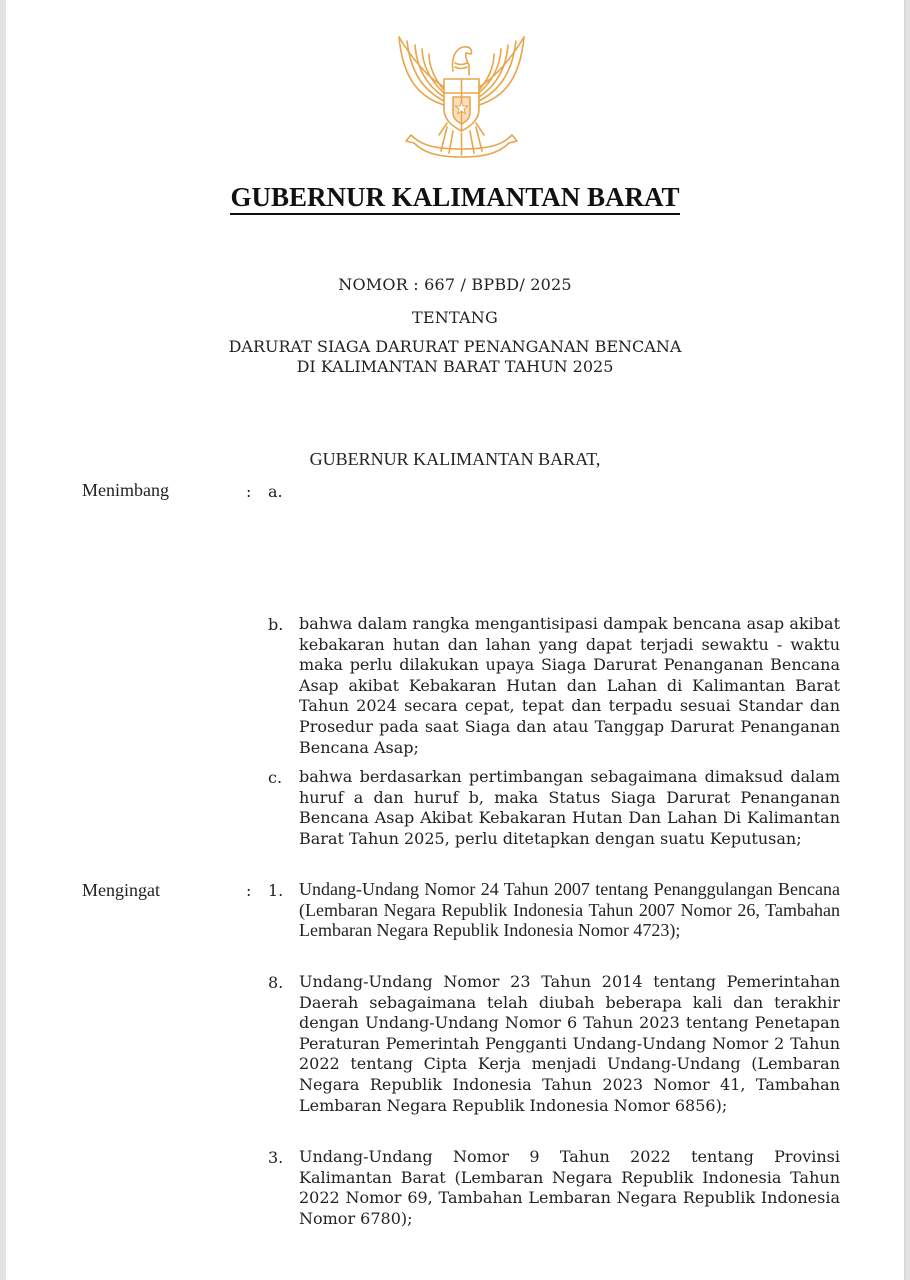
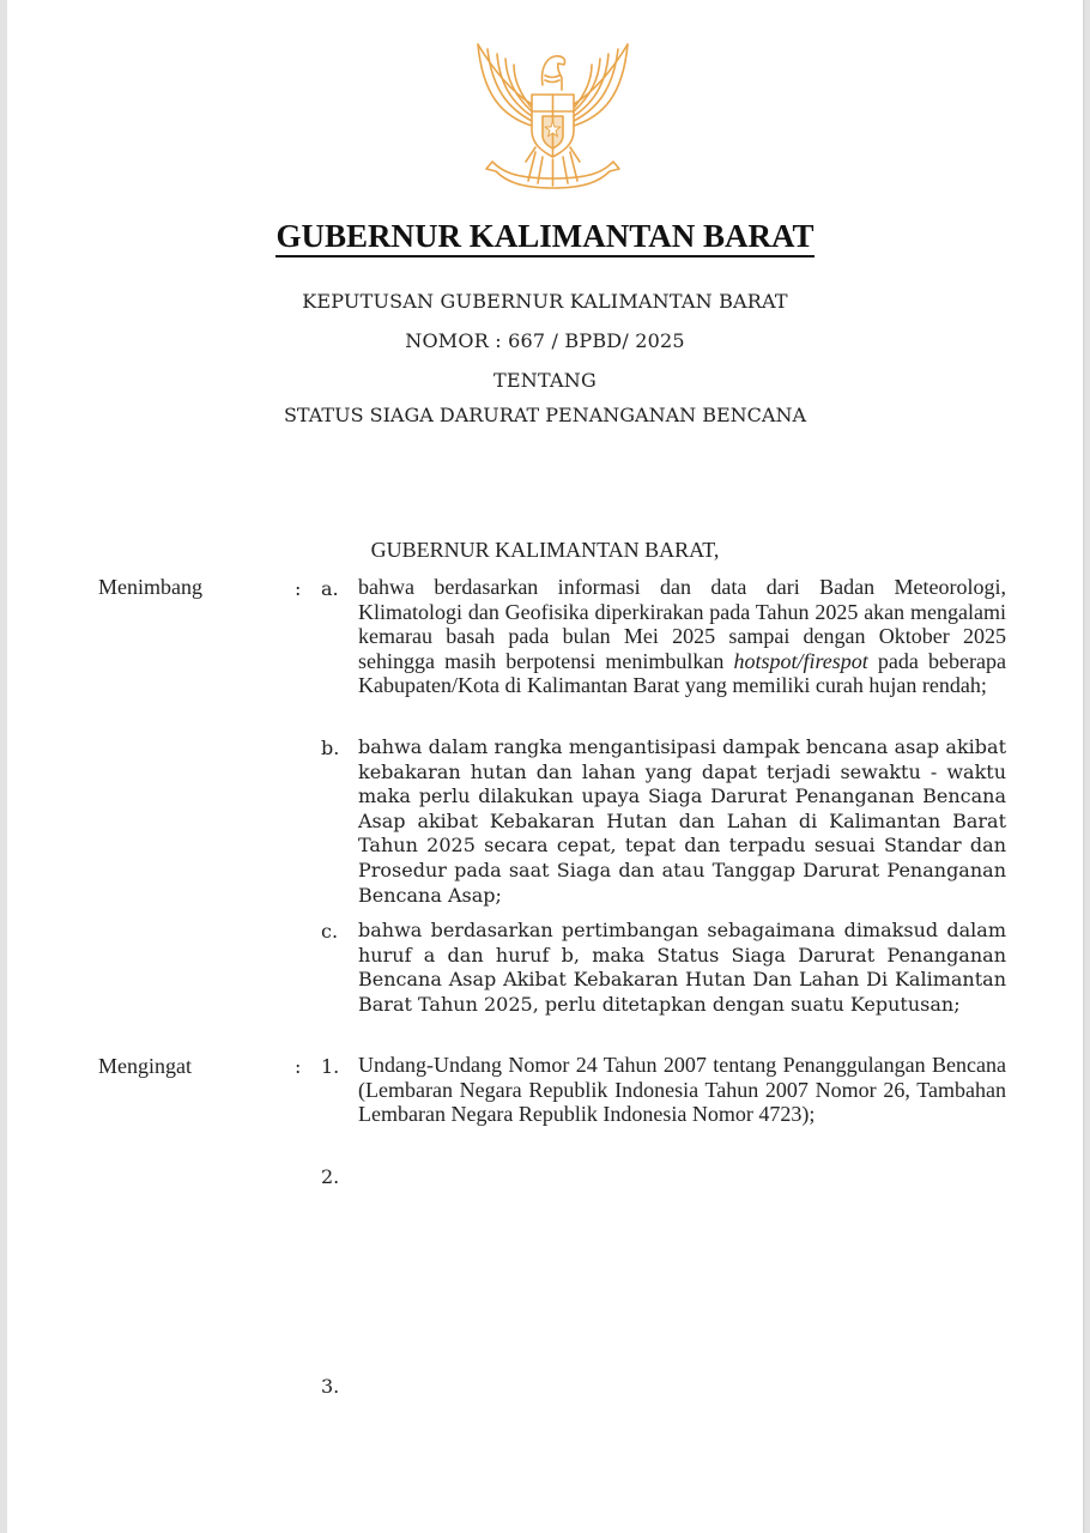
  GUBERNUR KALIMANTAN BARAT
+ KEPUTUSAN GUBERNUR KALIMANTAN BARAT
  NOMOR : 667 / BPBD/ 2025
  TENTANG
- DARURAT SIAGA DARURAT PENANGANAN BENCANA
+ STATUS SIAGA DARURAT PENANGANAN BENCANA
- DI KALIMANTAN BARAT TAHUN 2025
  GUBERNUR KALIMANTAN BARAT,
  Menimbang
  :
  a.
+ bahwa berdasarkan informasi dan data dari Badan Meteorologi, Klimatologi dan Geofisika diperkirakan pada Tahun 2025 akan mengalami kemarau basah pada bulan Mei 2025 sampai dengan Oktober 2025 sehingga masih berpotensi menimbulkan hotspot/firespot pada beberapa Kabupaten/Kota di Kalimantan Barat yang memiliki curah hujan rendah;
  b.
- bahwa dalam rangka mengantisipasi dampak bencana asap akibat kebakaran hutan dan lahan yang dapat terjadi sewaktu - waktu maka perlu dilakukan upaya Siaga Darurat Penanganan Bencana Asap akibat Kebakaran Hutan dan Lahan di Kalimantan Barat Tahun 2024 secara cepat, tepat dan terpadu sesuai Standar dan Prosedur pada saat Siaga dan atau Tanggap Darurat Penanganan Bencana Asap;
+ bahwa dalam rangka mengantisipasi dampak bencana asap akibat kebakaran hutan dan lahan yang dapat terjadi sewaktu - waktu maka perlu dilakukan upaya Siaga Darurat Penanganan Bencana Asap akibat Kebakaran Hutan dan Lahan di Kalimantan Barat Tahun 2025 secara cepat, tepat dan terpadu sesuai Standar dan Prosedur pada saat Siaga dan atau Tanggap Darurat Penanganan Bencana Asap;
  c.
  bahwa berdasarkan pertimbangan sebagaimana dimaksud dalam huruf a dan huruf b, maka Status Siaga Darurat Penanganan Bencana Asap Akibat Kebakaran Hutan Dan Lahan Di Kalimantan Barat Tahun 2025, perlu ditetapkan dengan suatu Keputusan;
  Mengingat
  :
  1.
  Undang-Undang Nomor 24 Tahun 2007 tentang Penanggulangan Bencana (Lembaran Negara Republik Indonesia Tahun 2007 Nomor 26, Tambahan Lembaran Negara Republik Indonesia Nomor 4723);
- 8.
+ 2.
- Undang-Undang Nomor 23 Tahun 2014 tentang Pemerintahan Daerah sebagaimana telah diubah beberapa kali dan terakhir dengan Undang-Undang Nomor 6 Tahun 2023 tentang Penetapan Peraturan Pemerintah Pengganti Undang-Undang Nomor 2 Tahun 2022 tentang Cipta Kerja menjadi Undang-Undang (Lembaran Negara Republik Indonesia Tahun 2023 Nomor 41, Tambahan Lembaran Negara Republik Indonesia Nomor 6856);
  3.
- Undang-Undang Nomor 9 Tahun 2022 tentang Provinsi Kalimantan Barat (Lembaran Negara Republik Indonesia Tahun 2022 Nomor 69, Tambahan Lembaran Negara Republik Indonesia Nomor 6780);
